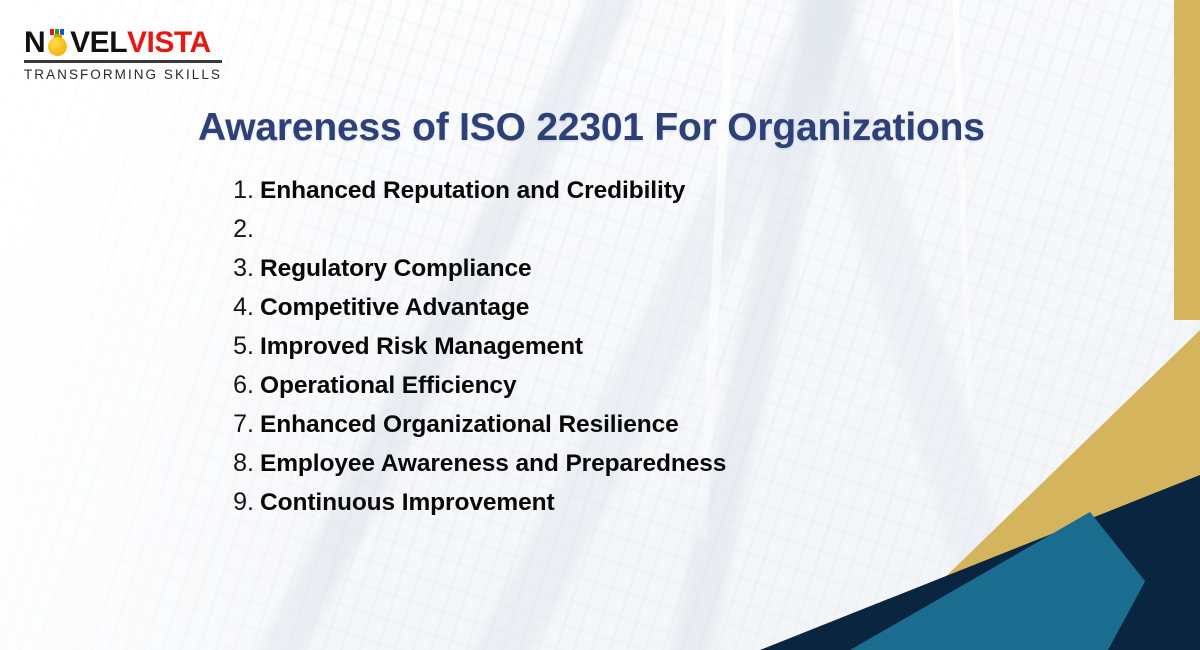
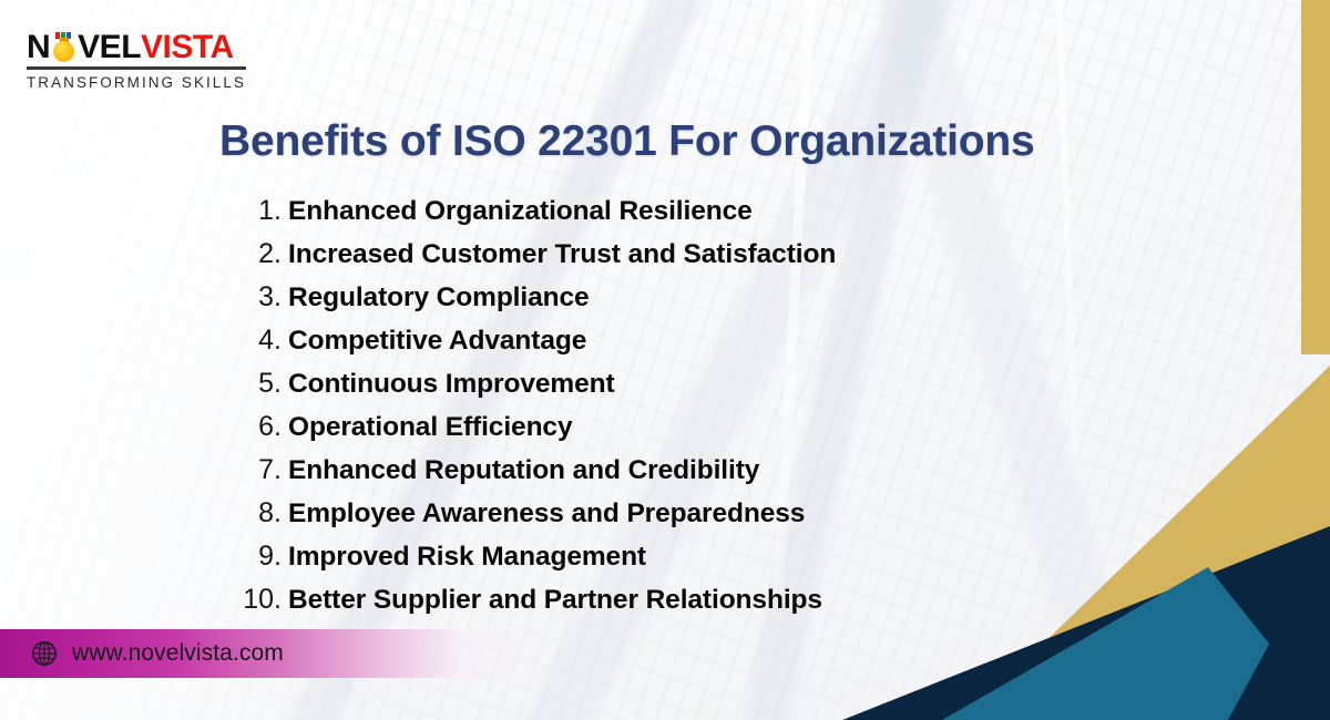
  N
  VEL
  VISTA
  TRANSFORMING SKILLS
- Awareness of ISO 22301 For Organizations
+ Benefits of ISO 22301 For Organizations
  1.
- Enhanced Reputation and Credibility
+ Enhanced Organizational Resilience
  2.
+ Increased Customer Trust and Satisfaction
  3.
  Regulatory Compliance
  4.
  Competitive Advantage
  5.
- Improved Risk Management
+ Continuous Improvement
  6.
  Operational Efficiency
  7.
- Enhanced Organizational Resilience
+ Enhanced Reputation and Credibility
  8.
  Employee Awareness and Preparedness
  9.
- Continuous Improvement
+ Improved Risk Management
+ 10.
+ Better Supplier and Partner Relationships
+ www.novelvista.com
